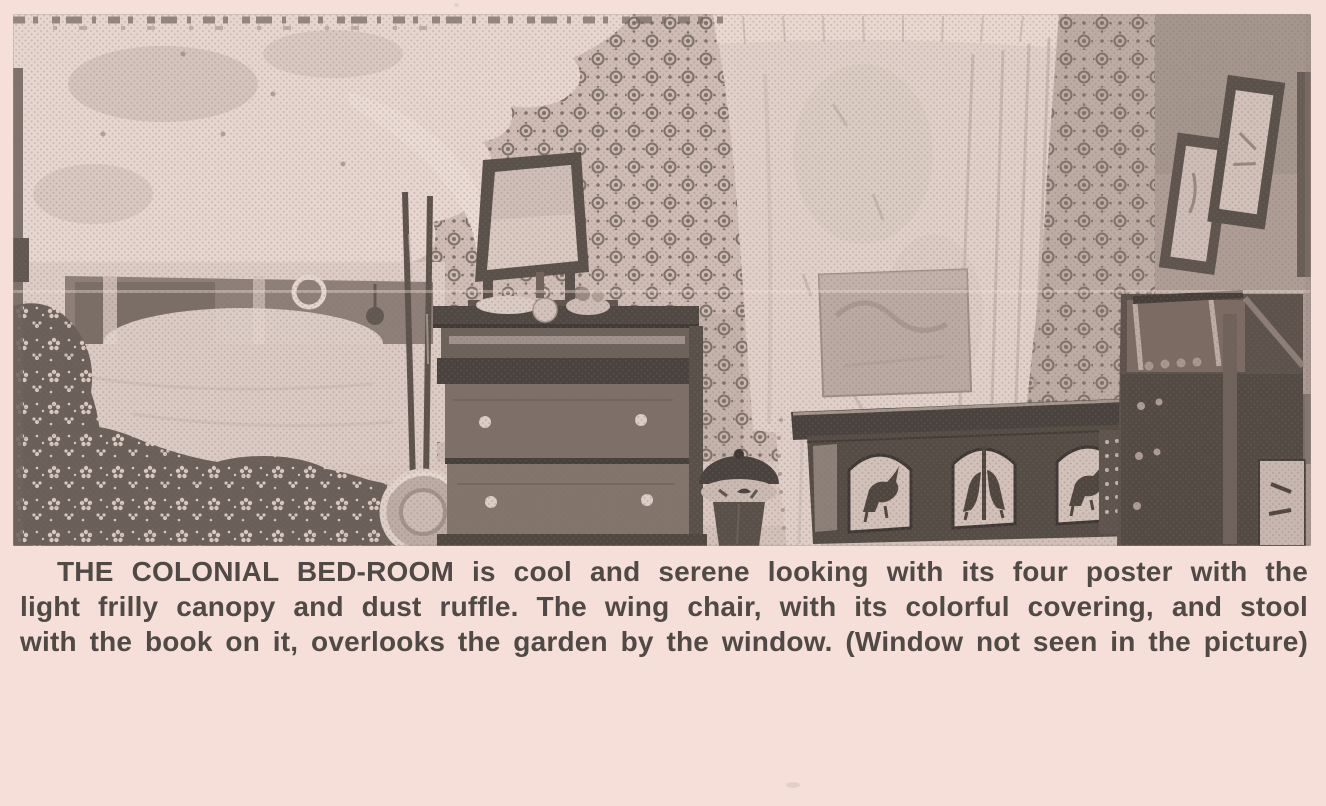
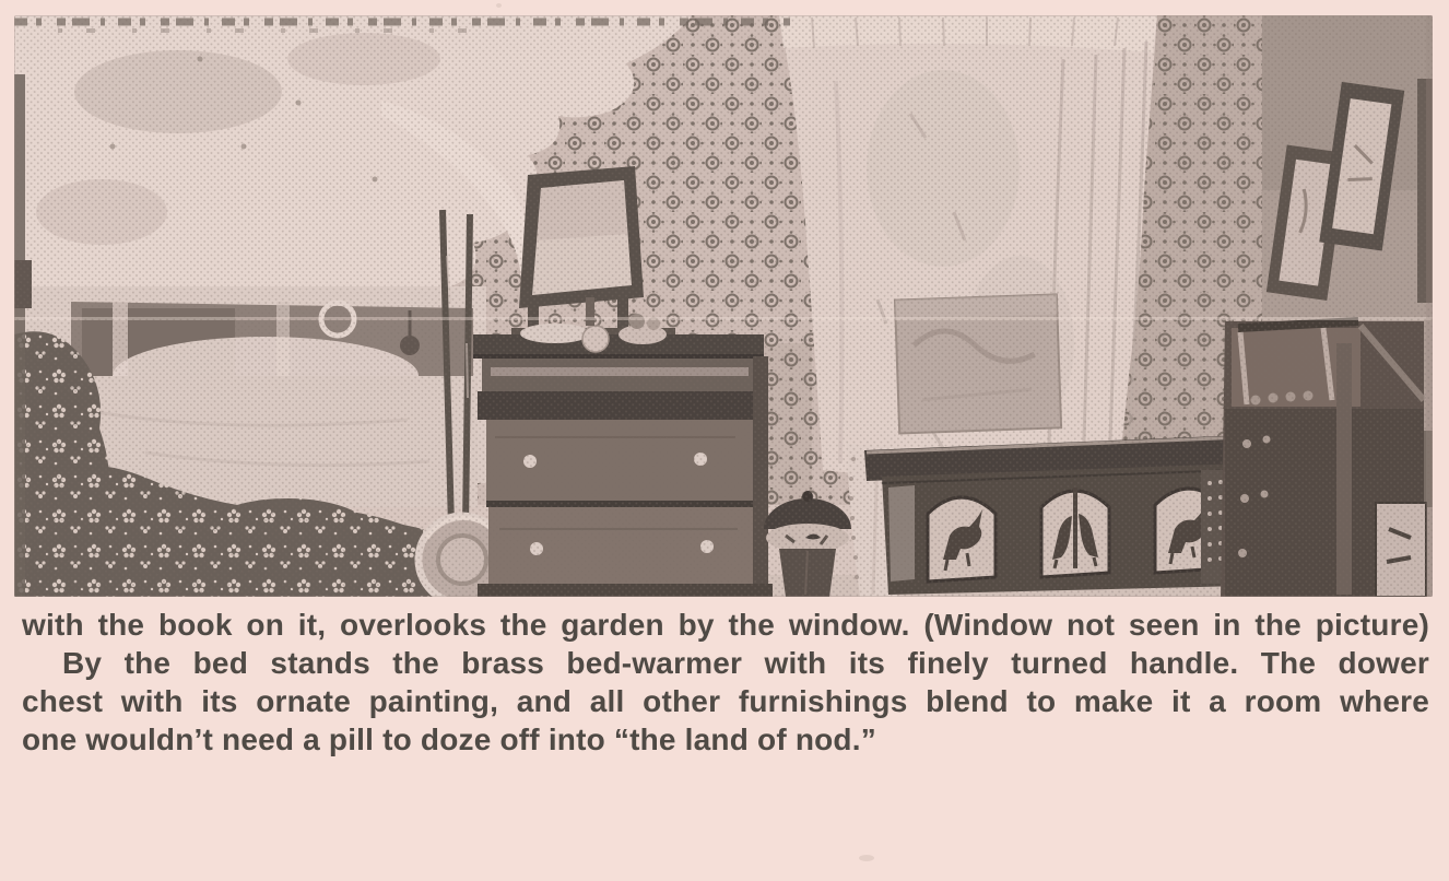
- THE COLONIAL BED-ROOM is cool and serene looking with its four poster with the
- light frilly canopy and dust ruffle. The wing chair, with its colorful covering, and stool
  with the book on it, overlooks the garden by the window. (Window not seen in the picture)
+ By the bed stands the brass bed-warmer with its finely turned handle. The dower
+ chest with its ornate painting, and all other furnishings blend to make it a room where
+ one wouldn’t need a pill to doze off into “the land of nod.”
